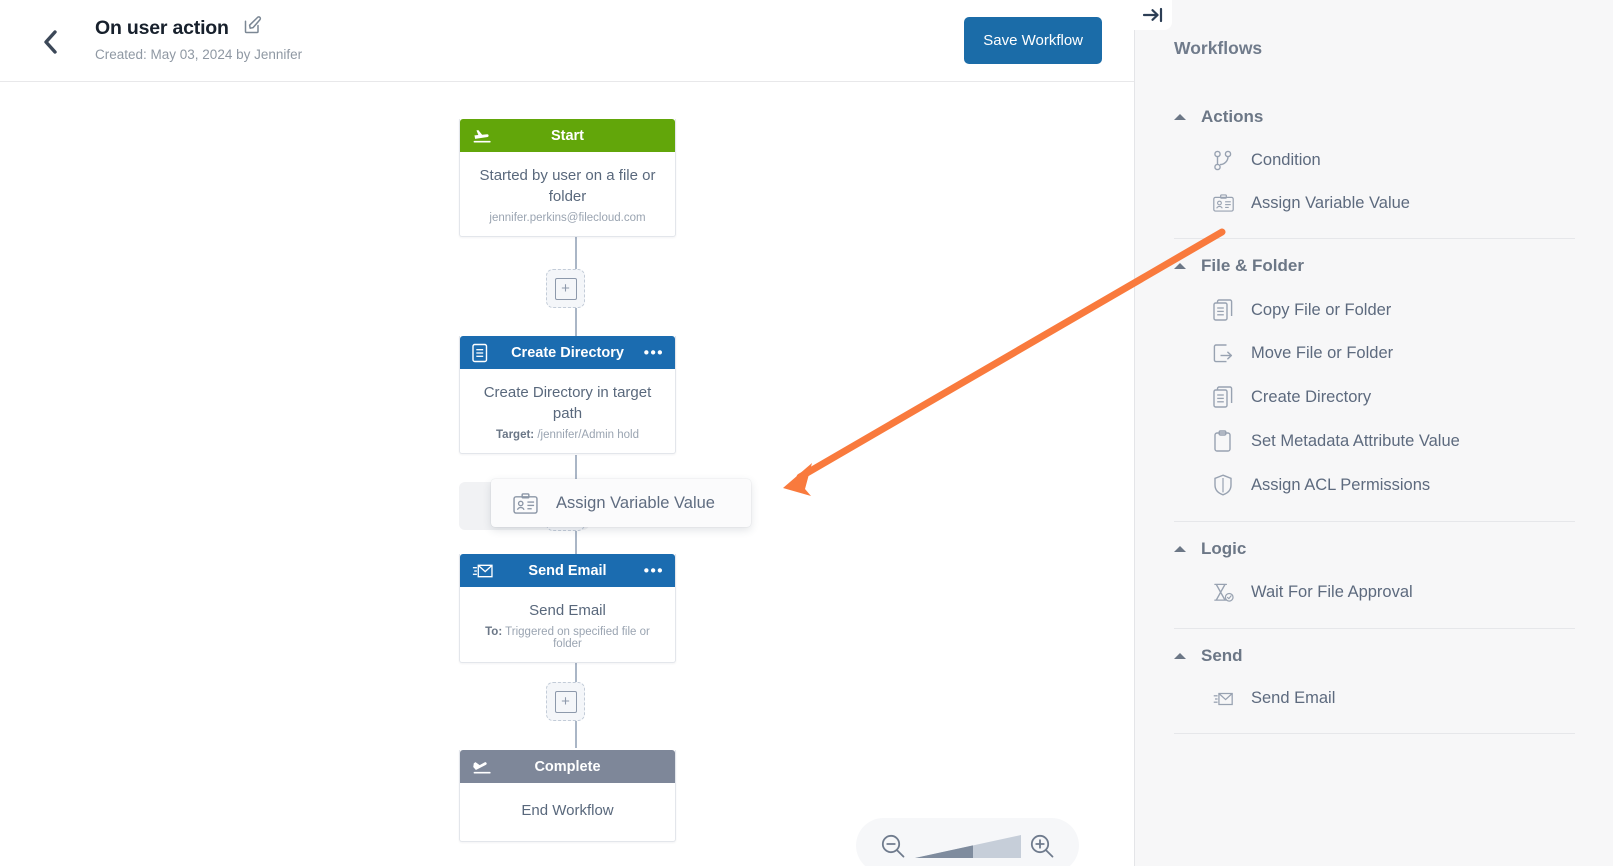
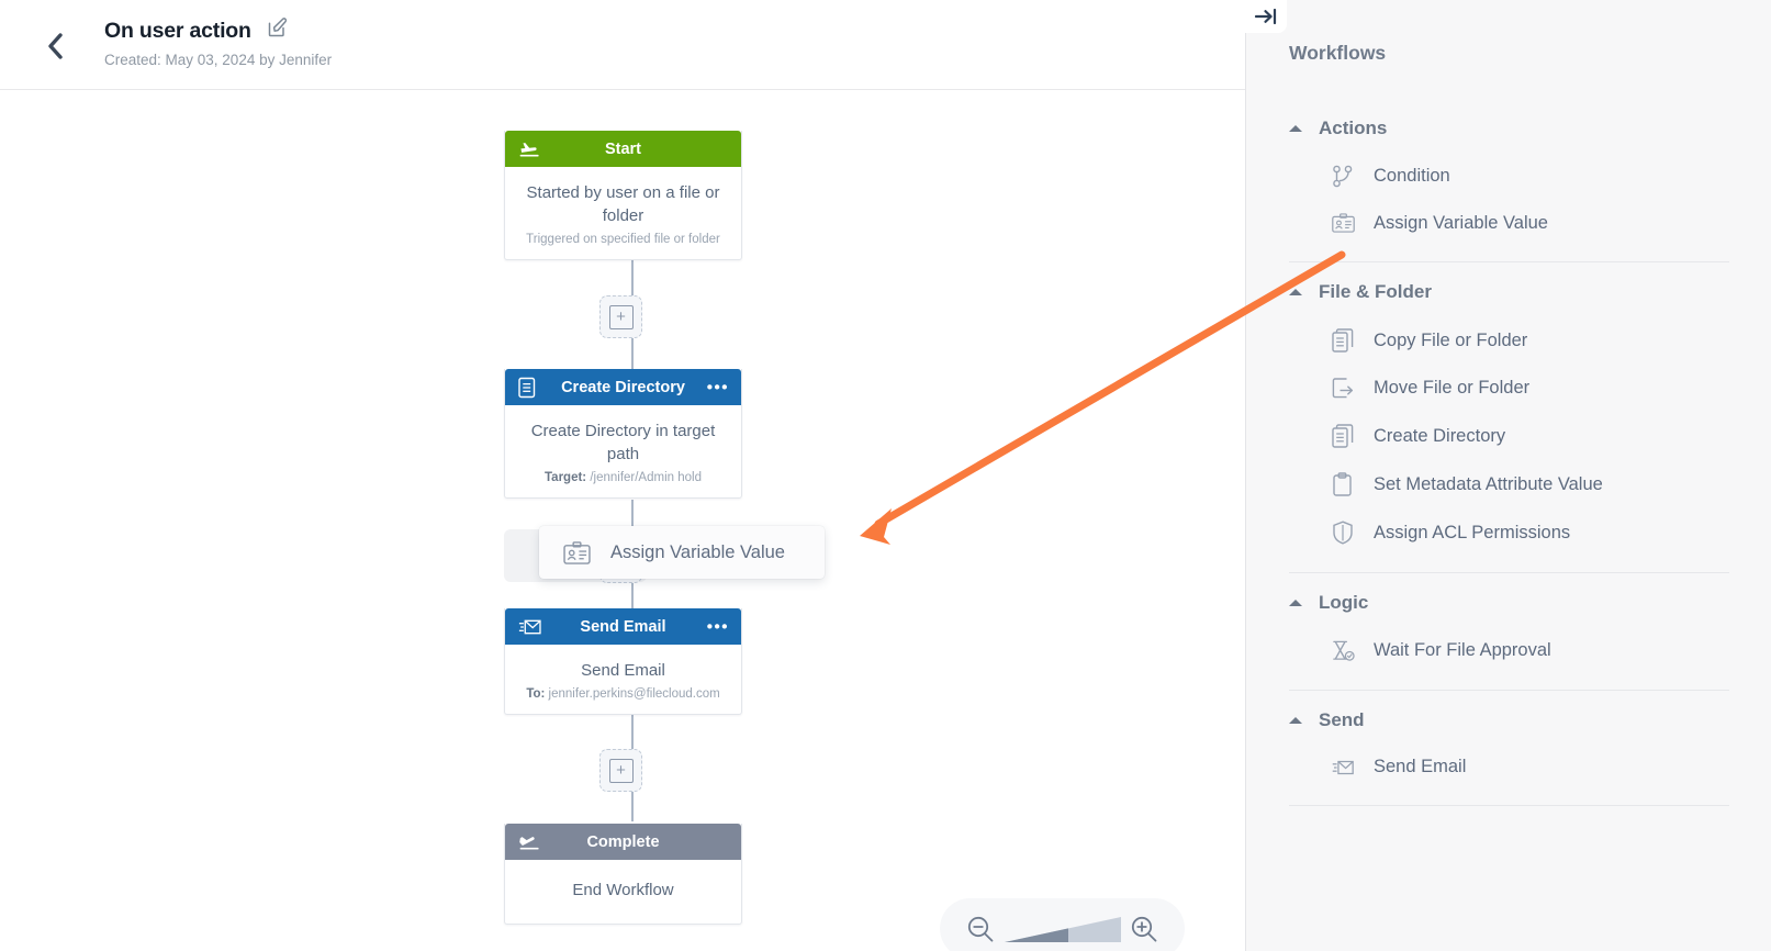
  On user action
  Created: May 03, 2024 by Jennifer
- Save Workflow
  Start
  Started by user on a file or folder
- jennifer.perkins@filecloud.com
+ Triggered on specified file or folder
  +
  Create Directory
  •••
  Create Directory in target path
  Target: /jennifer/Admin hold
  Assign Variable Value
  Send Email
  •••
  Send Email
- To: Triggered on specified file or folder
+ To: jennifer.perkins@filecloud.com
  +
  Complete
  End Workflow
  Workflows
  Actions
  Condition
  Assign Variable Value
  File & Folder
  Copy File or Folder
  Move File or Folder
  Create Directory
  Set Metadata Attribute Value
  Assign ACL Permissions
  Logic
  Wait For File Approval
  Send
  Send Email
